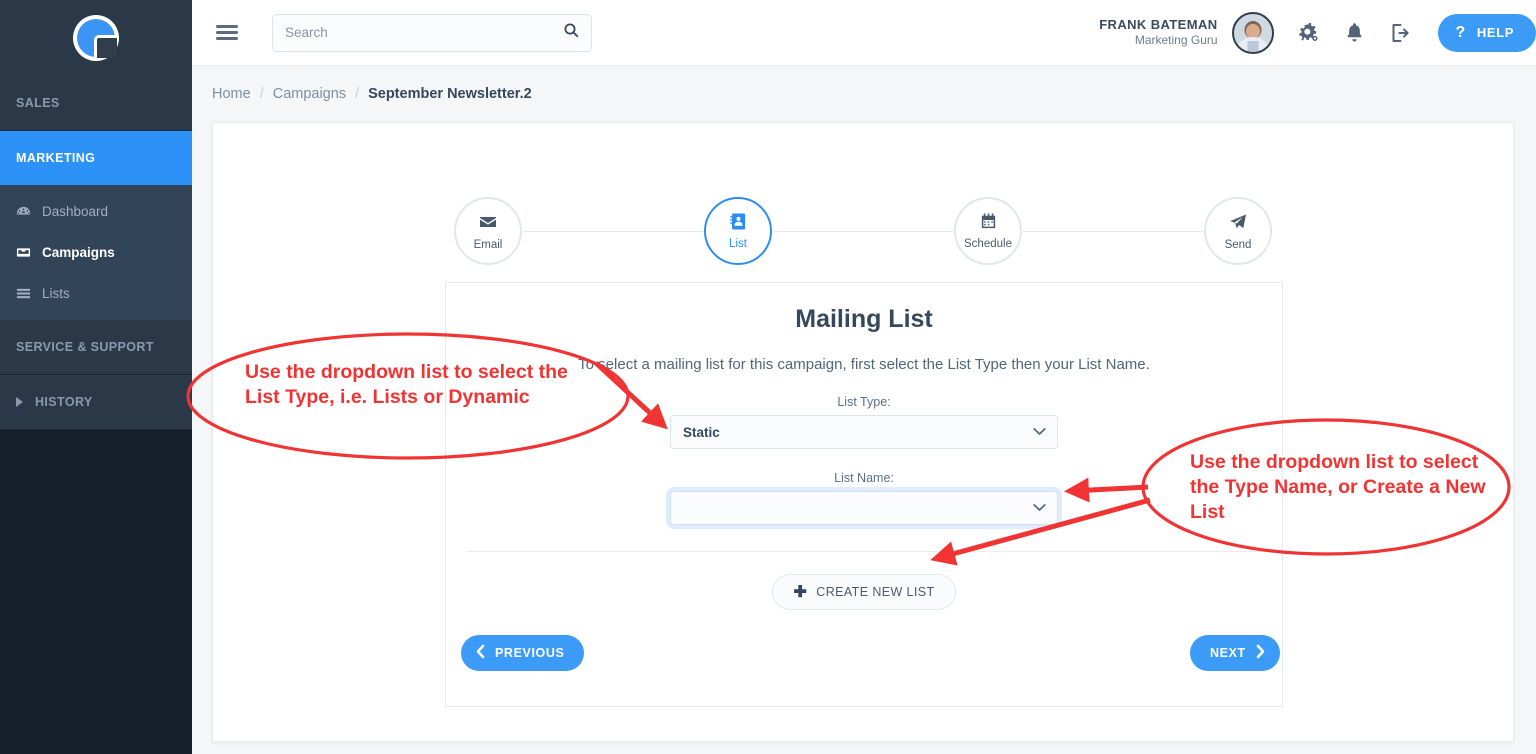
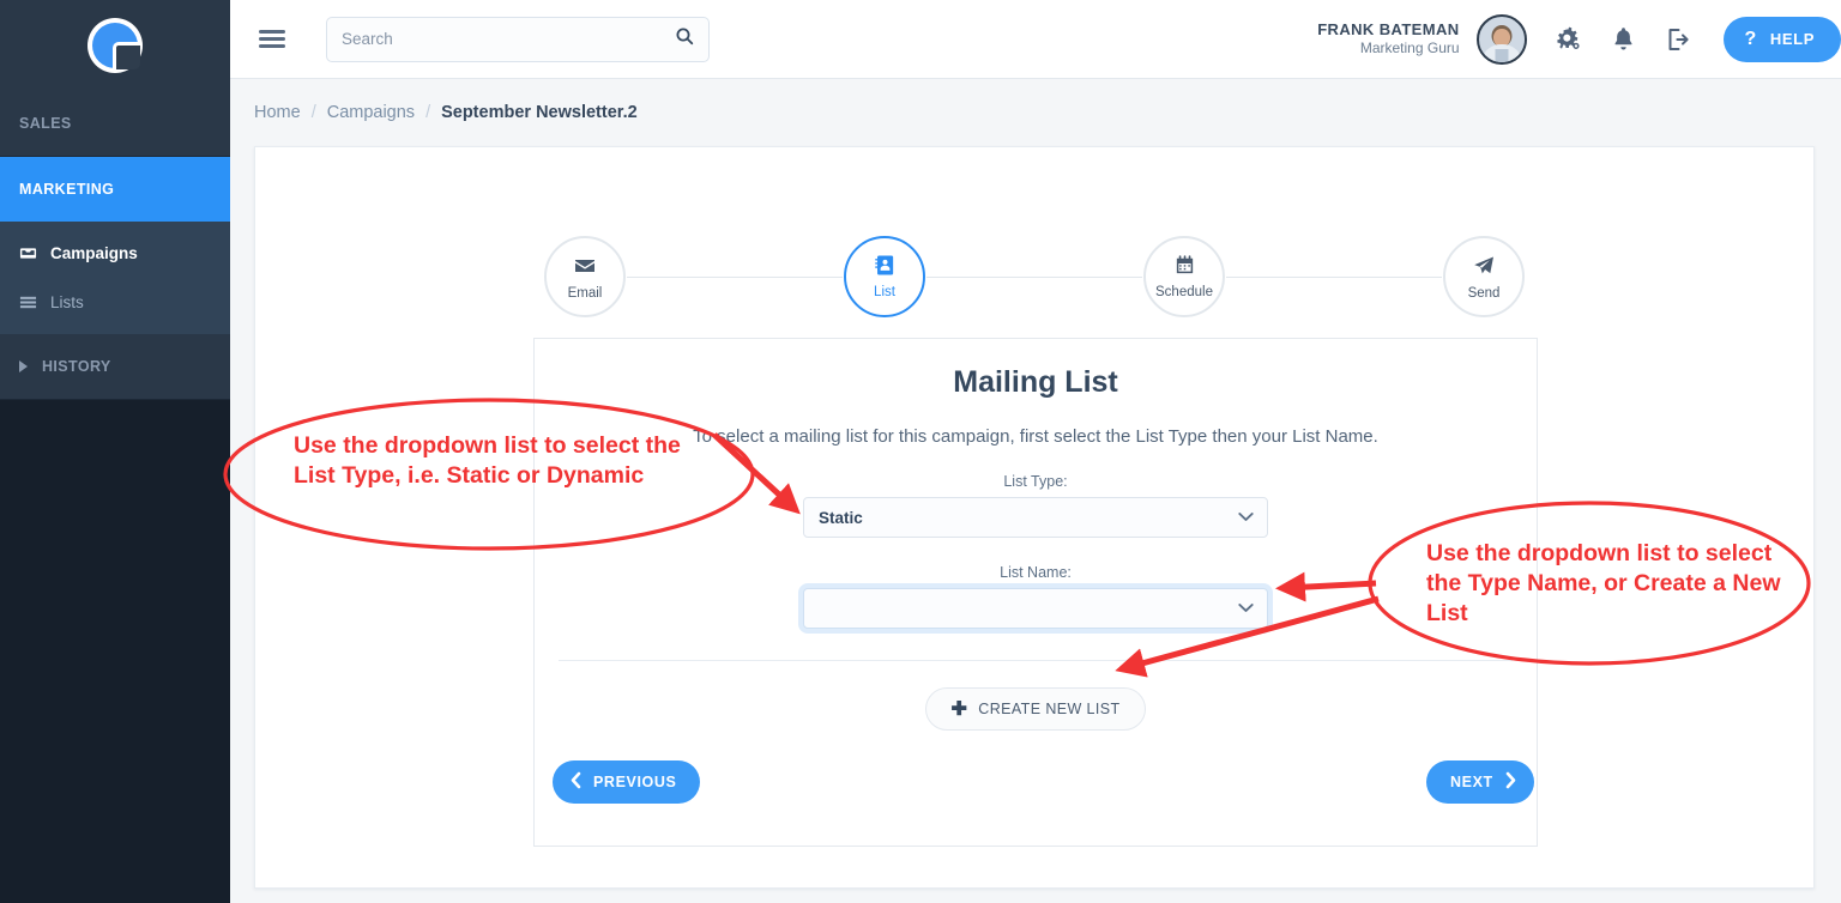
  SALES
  MARKETING
- Dashboard
  Campaigns
  Lists
- SERVICE & SUPPORT
  HISTORY
  Search
  FRANK BATEMAN
  Marketing Guru
  ?
  HELP
  Home
  /
  Campaigns
  /
  September Newsletter.2
  Email
  List
  Schedule
  Send
  Mailing List
  To select a mailing list for this campaign, first select the List Type then your List Name.
  List Type:
  Static
  List Name:
  ✚
  CREATE NEW LIST
  PREVIOUS
  NEXT
- Use the dropdown list to select the List Type, i.e. Lists or Dynamic
+ Use the dropdown list to select the List Type, i.e. Static or Dynamic
  Use the dropdown list to select the Type Name, or Create a New List
